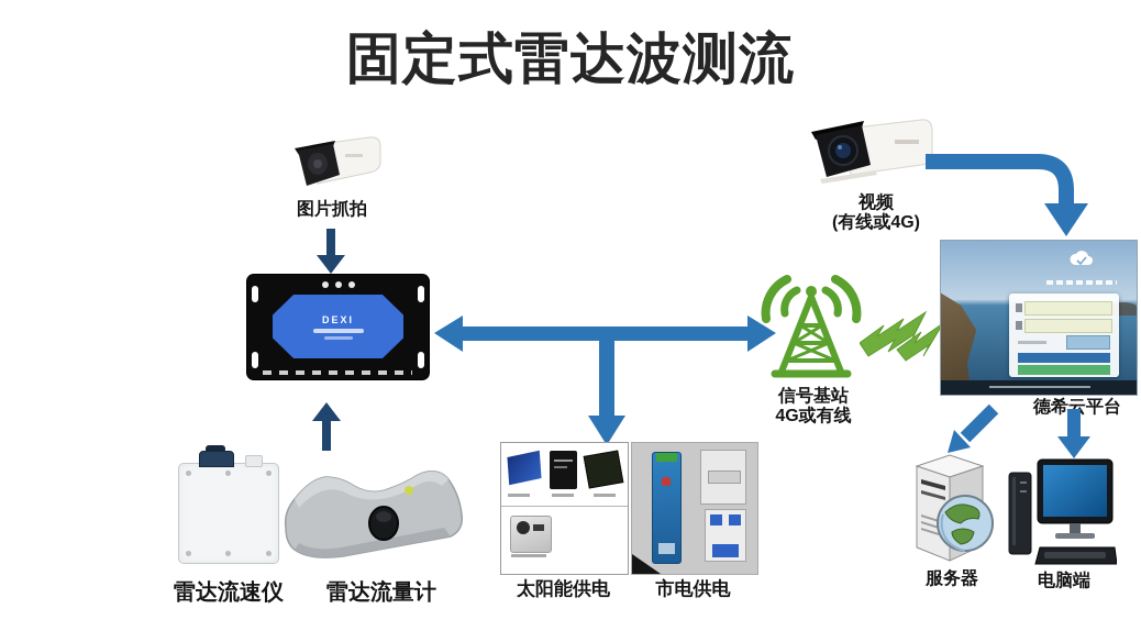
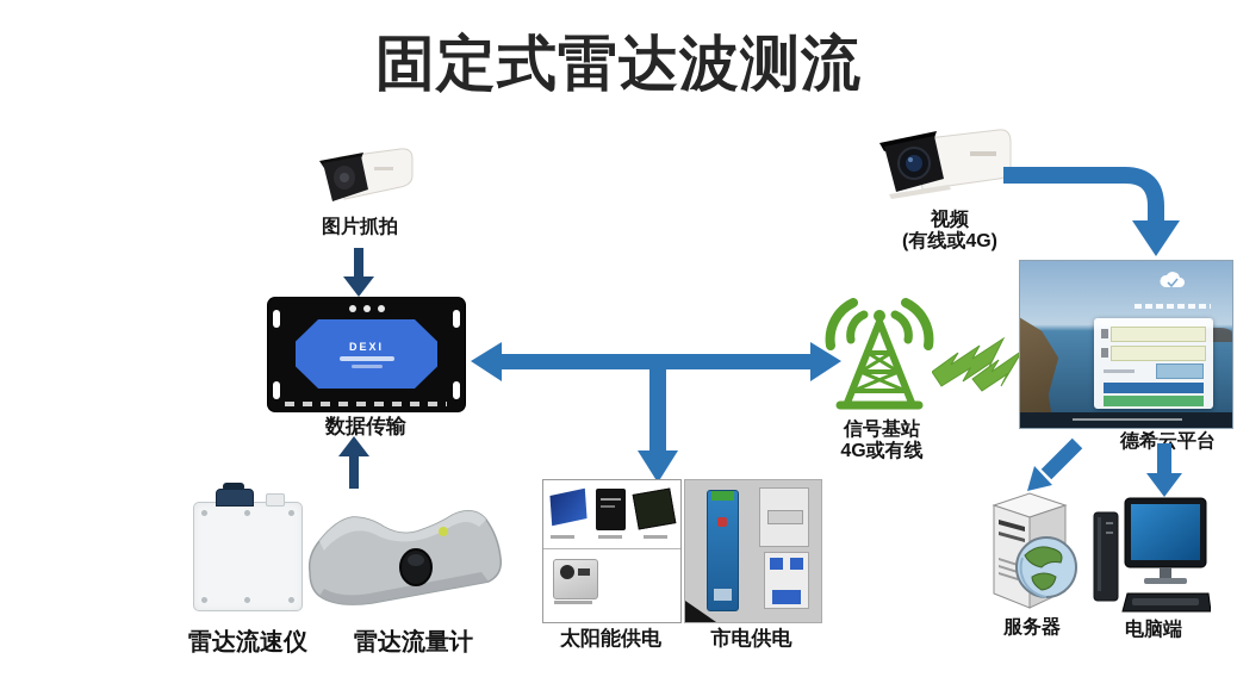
  固定式雷达波测流
  图片抓拍
  DEXI
+ 数据传输
  雷达流速仪
  雷达流量计
  太阳能供电
  市电供电
  信号基站
  4G或有线
  视频
  (有线或4G)
  德希云平台
  服务器
  电脑端
